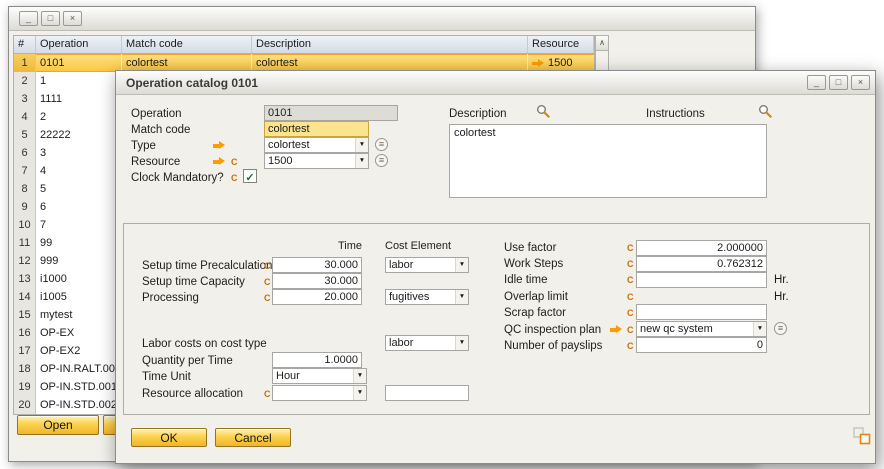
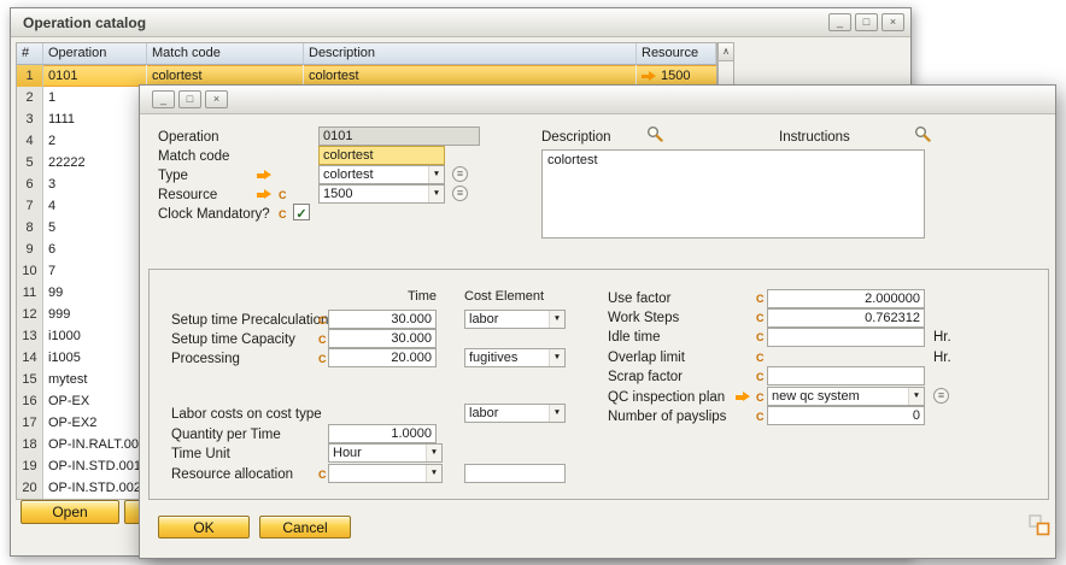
+ Operation catalog
  _
  □
  ×
  #
  Operation
  Match code
  Description
  Resource
  1
  0101
  colortest
  colortest
  1500
  2
  1
  3
  1111
  4
  2
  5
  22222
  6
  3
  7
  4
  8
  5
  9
  6
  10
  7
  11
  99
  12
  999
  13
  i1000
  14
  i1005
  15
  mytest
  16
  OP-EX
  17
  OP-EX2
  18
  OP-IN.RALT.00
  19
  OP-IN.STD.001
  20
  OP-IN.STD.002
  ∧
  Open
- Operation catalog 0101
  _
  □
  ×
  Operation
  0101
  Match code
  colortest
  Type
  colortest
  ≡
  Resource
  C
  1500
  ≡
  Clock Mandatory?
  C
  ✓
  Description
  Instructions
  colortest
  Time
  Cost Element
  Setup time Precalculation
  C
  30.000
  labor
  Setup time Capacity
  C
  30.000
  Processing
  C
  20.000
  fugitives
  Labor costs on cost type
  labor
  Quantity per Time
  1.0000
  Time Unit
  Hour
  Resource allocation
  C
  Use factor
  C
  2.000000
  Work Steps
  C
  0.762312
  Idle time
  C
  Hr.
  Overlap limit
  C
  Hr.
  Scrap factor
  C
  QC inspection plan
  C
  new qc system
  ≡
  Number of payslips
  C
  0
  OK
  Cancel
